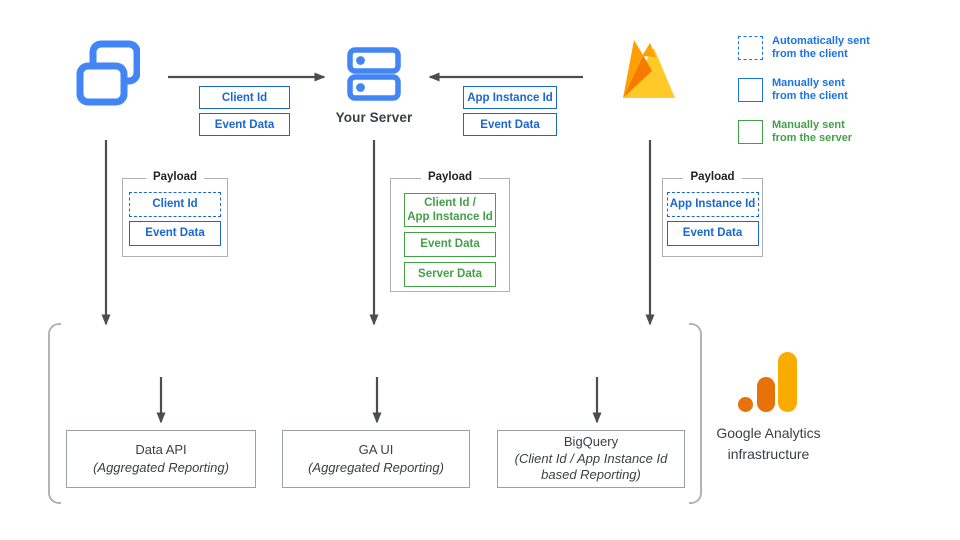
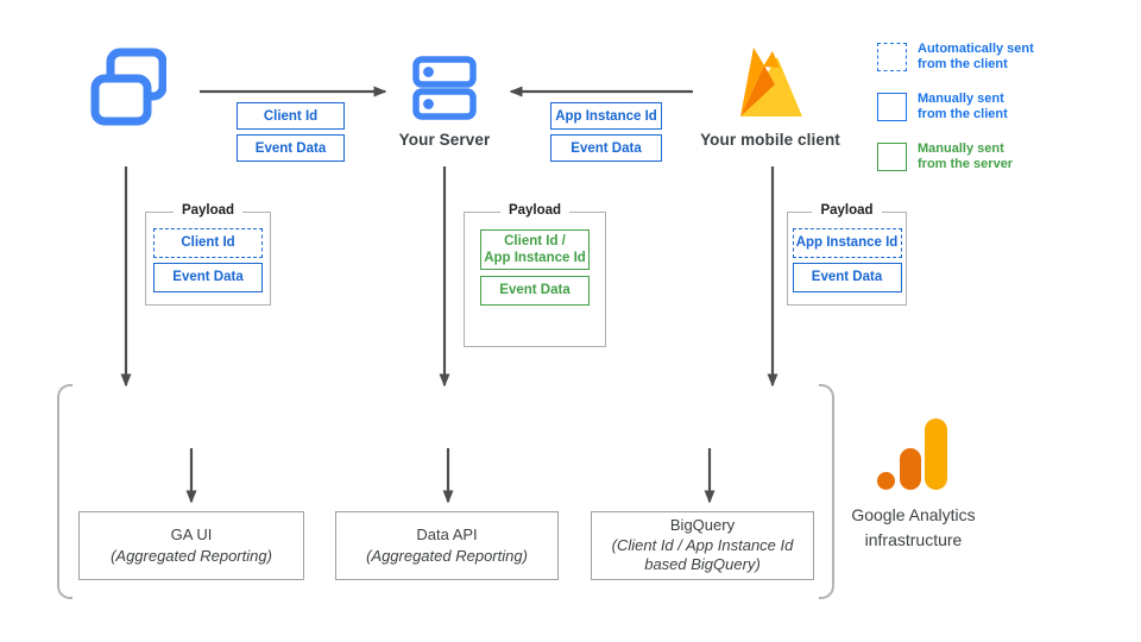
  Your Server
+ Your mobile client
  Client Id
  Event Data
  App Instance Id
  Event Data
  Automatically sent
  from the client
  Manually sent
  from the client
  Manually sent
  from the server
  Payload
  Client Id
  Event Data
  Payload
  Client Id /
  App Instance Id
  Event Data
- Server Data
  Payload
  App Instance Id
  Event Data
- Data API
+ GA UI
  (Aggregated Reporting)
- GA UI
+ Data API
  (Aggregated Reporting)
  BigQuery
- (Client Id / App Instance Id based Reporting)
+ (Client Id / App Instance Id based BigQuery)
  Google Analytics
  infrastructure
